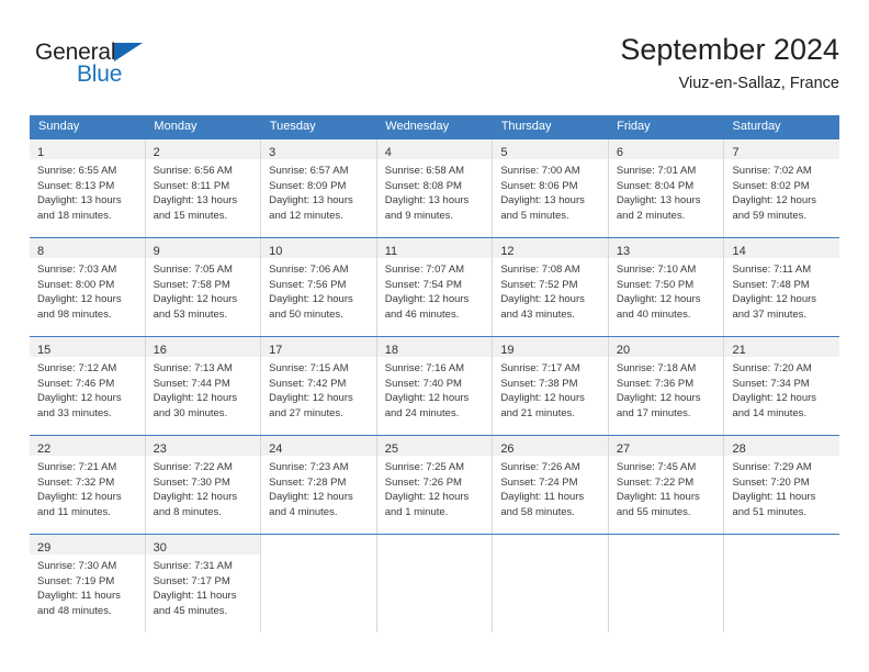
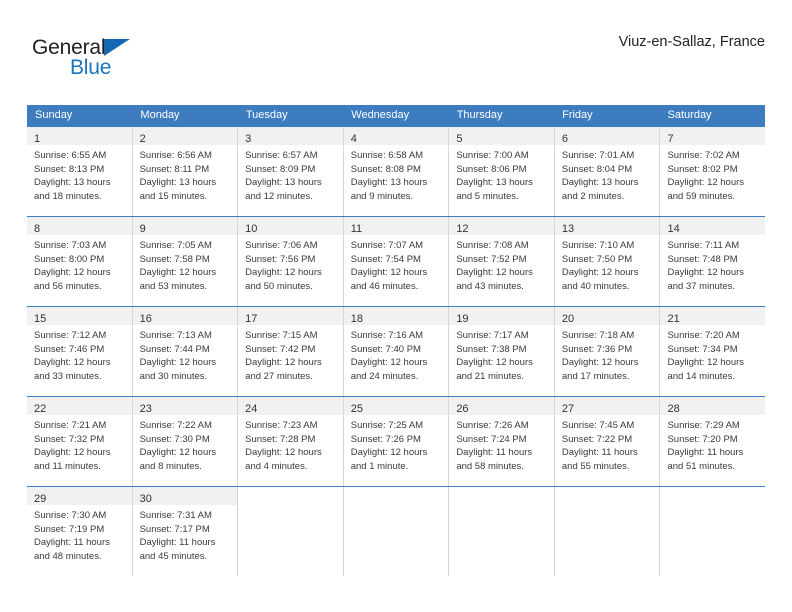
  General
  Blue
- September 2024
  Viuz-en-Sallaz, France
  Sunday
  Monday
  Tuesday
  Wednesday
  Thursday
  Friday
  Saturday
  1
  Sunrise: 6:55 AM
  Sunset: 8:13 PM
  Daylight: 13 hours
  and 18 minutes.
  2
  Sunrise: 6:56 AM
  Sunset: 8:11 PM
  Daylight: 13 hours
  and 15 minutes.
  3
  Sunrise: 6:57 AM
  Sunset: 8:09 PM
  Daylight: 13 hours
  and 12 minutes.
  4
  Sunrise: 6:58 AM
  Sunset: 8:08 PM
  Daylight: 13 hours
  and 9 minutes.
  5
  Sunrise: 7:00 AM
  Sunset: 8:06 PM
  Daylight: 13 hours
  and 5 minutes.
  6
  Sunrise: 7:01 AM
  Sunset: 8:04 PM
  Daylight: 13 hours
  and 2 minutes.
  7
  Sunrise: 7:02 AM
  Sunset: 8:02 PM
  Daylight: 12 hours
  and 59 minutes.
  8
  Sunrise: 7:03 AM
  Sunset: 8:00 PM
  Daylight: 12 hours
- and 98 minutes.
+ and 56 minutes.
  9
  Sunrise: 7:05 AM
  Sunset: 7:58 PM
  Daylight: 12 hours
  and 53 minutes.
  10
  Sunrise: 7:06 AM
  Sunset: 7:56 PM
  Daylight: 12 hours
  and 50 minutes.
  11
  Sunrise: 7:07 AM
  Sunset: 7:54 PM
  Daylight: 12 hours
  and 46 minutes.
  12
  Sunrise: 7:08 AM
  Sunset: 7:52 PM
  Daylight: 12 hours
  and 43 minutes.
  13
  Sunrise: 7:10 AM
  Sunset: 7:50 PM
  Daylight: 12 hours
  and 40 minutes.
  14
  Sunrise: 7:11 AM
  Sunset: 7:48 PM
  Daylight: 12 hours
  and 37 minutes.
  15
  Sunrise: 7:12 AM
  Sunset: 7:46 PM
  Daylight: 12 hours
  and 33 minutes.
  16
  Sunrise: 7:13 AM
  Sunset: 7:44 PM
  Daylight: 12 hours
  and 30 minutes.
  17
  Sunrise: 7:15 AM
  Sunset: 7:42 PM
  Daylight: 12 hours
  and 27 minutes.
  18
  Sunrise: 7:16 AM
  Sunset: 7:40 PM
  Daylight: 12 hours
  and 24 minutes.
  19
  Sunrise: 7:17 AM
  Sunset: 7:38 PM
  Daylight: 12 hours
  and 21 minutes.
  20
  Sunrise: 7:18 AM
  Sunset: 7:36 PM
  Daylight: 12 hours
  and 17 minutes.
  21
  Sunrise: 7:20 AM
  Sunset: 7:34 PM
  Daylight: 12 hours
  and 14 minutes.
  22
  Sunrise: 7:21 AM
  Sunset: 7:32 PM
  Daylight: 12 hours
  and 11 minutes.
  23
  Sunrise: 7:22 AM
  Sunset: 7:30 PM
  Daylight: 12 hours
  and 8 minutes.
  24
  Sunrise: 7:23 AM
  Sunset: 7:28 PM
  Daylight: 12 hours
  and 4 minutes.
  25
  Sunrise: 7:25 AM
  Sunset: 7:26 PM
  Daylight: 12 hours
  and 1 minute.
  26
  Sunrise: 7:26 AM
  Sunset: 7:24 PM
  Daylight: 11 hours
  and 58 minutes.
  27
  Sunrise: 7:45 AM
  Sunset: 7:22 PM
  Daylight: 11 hours
  and 55 minutes.
  28
  Sunrise: 7:29 AM
  Sunset: 7:20 PM
  Daylight: 11 hours
  and 51 minutes.
  29
  Sunrise: 7:30 AM
  Sunset: 7:19 PM
  Daylight: 11 hours
  and 48 minutes.
  30
  Sunrise: 7:31 AM
  Sunset: 7:17 PM
  Daylight: 11 hours
  and 45 minutes.
